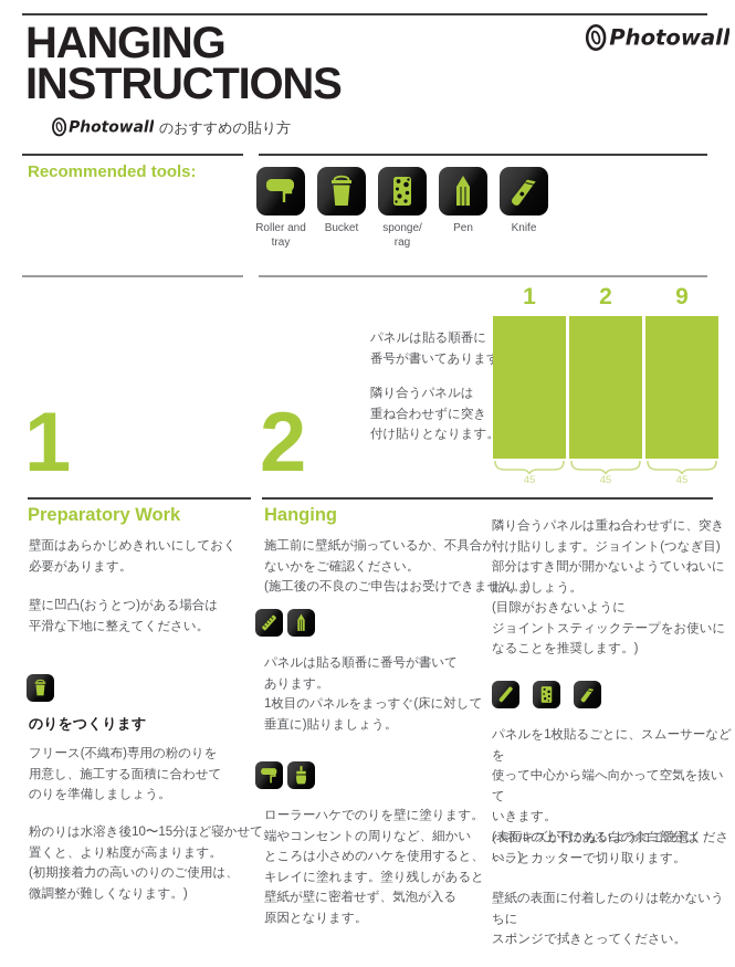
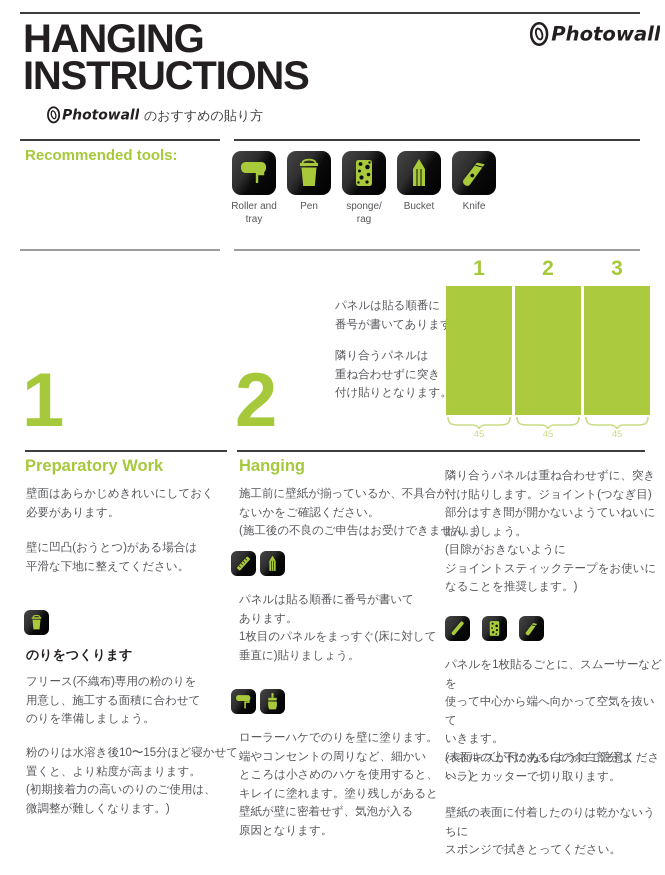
  HANGING
  INSTRUCTIONS
  Photowall
  Photowall
  のおすすめの貼り方
  Recommended tools:
  Roller and
  tray
- Bucket
+ Pen
  sponge/
  rag
- Pen
+ Bucket
  Knife
  パネルは貼る順番に
  番号が書いてありま
  隣り合うパネルは
  重ね合わせずに突き
  付け貼りとなります
  1
  2
- 9
+ 3
  45
  45
  45
  1
  2
  Preparatory Work
  Hanging
  壁面はあらかじめきれいにしておく
  必要があります。
  壁に凹凸(おうとつ)がある場合は
  平滑な下地に整えてください。
  のりをつくります
  フリース(不織布)専用の粉のりを
  用意し、施工する面積に合わせて
  のりを準備しましょう。
  粉のりは水溶き後10〜15分ほど寝かせて
  置くと、より粘度が高まります。
  (初期接着力の高いのりのご使用は、
  微調整が難しくなります。)
  施工前に壁紙が揃っているか、不具合が
  ないかをご確認ください。
  (施工後の不良のご申告はお受けできません。)
  パネルは貼る順番に番号が書いて
  あります。
  1枚目のパネルをまっすぐ(床に対して
  垂直に)貼りましょう。
  ローラーハケでのりを壁に塗ります。
  端やコンセントの周りなど、細かい
  ところは小さめのハケを使用すると、
  キレイに塗れます。塗り残しがあると
  壁紙が壁に密着せず、気泡が入る
  原因となります。
  隣り合うパネルは重ね合わせずに、突き
  付け貼りします。ジョイント(つなぎ目)
  部分はすき間が開かないようていねいに
  貼りましょう。
  (目隙がおきないように
  ジョイントスティックテープをお使いに
  なることを推奨します。)
  パネルを1枚貼るごとに、スムーサーなどを
  使って中心から端へ向かって空気を抜いて
  いきます。
  (表面キズが付かないようにご注意ください。)
  パネルの上下にある白の余白部分は
  ヘラとカッターで切り取ります。
  壁紙の表面に付着したのりは乾かないうちに
  スポンジで拭きとってください。
